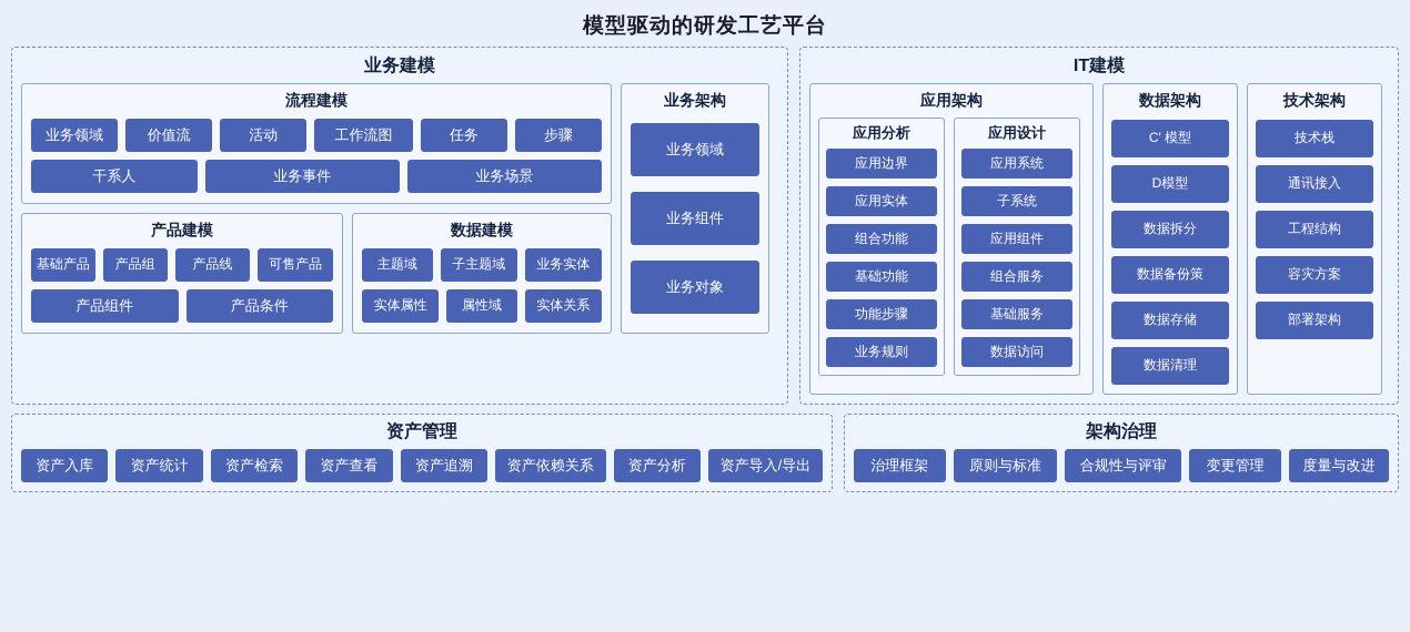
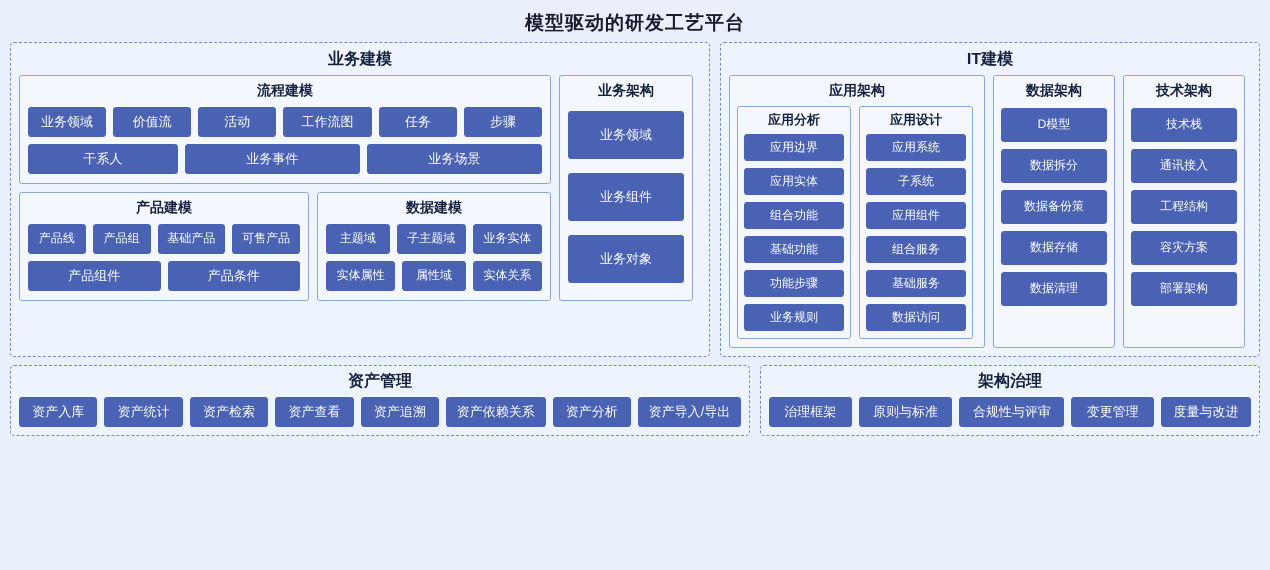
  模型驱动的研发工艺平台
  业务建模
  流程建模
  业务领域
  价值流
  活动
  工作流图
  任务
  步骤
  干系人
  业务事件
  业务场景
  产品建模
- 基础产品
+ 产品线
  产品组
- 产品线
+ 基础产品
  可售产品
  产品组件
  产品条件
  数据建模
  主题域
  子主题域
  业务实体
  实体属性
  属性域
  实体关系
  业务架构
  业务领域
  业务组件
  业务对象
  IT建模
  应用架构
  应用分析
  应用边界
  应用实体
  组合功能
  基础功能
  功能步骤
  业务规则
  应用设计
  应用系统
  子系统
  应用组件
  组合服务
  基础服务
  数据访问
  数据架构
- C′ 模型
  D模型
  数据拆分
  数据备份策
  数据存储
  数据清理
  技术架构
  技术栈
  通讯接入
  工程结构
  容灾方案
  部署架构
  资产管理
  资产入库
  资产统计
  资产检索
  资产查看
  资产追溯
  资产依赖关系
  资产分析
  资产导入/导出
  架构治理
  治理框架
  原则与标准
  合规性与评审
  变更管理
  度量与改进
